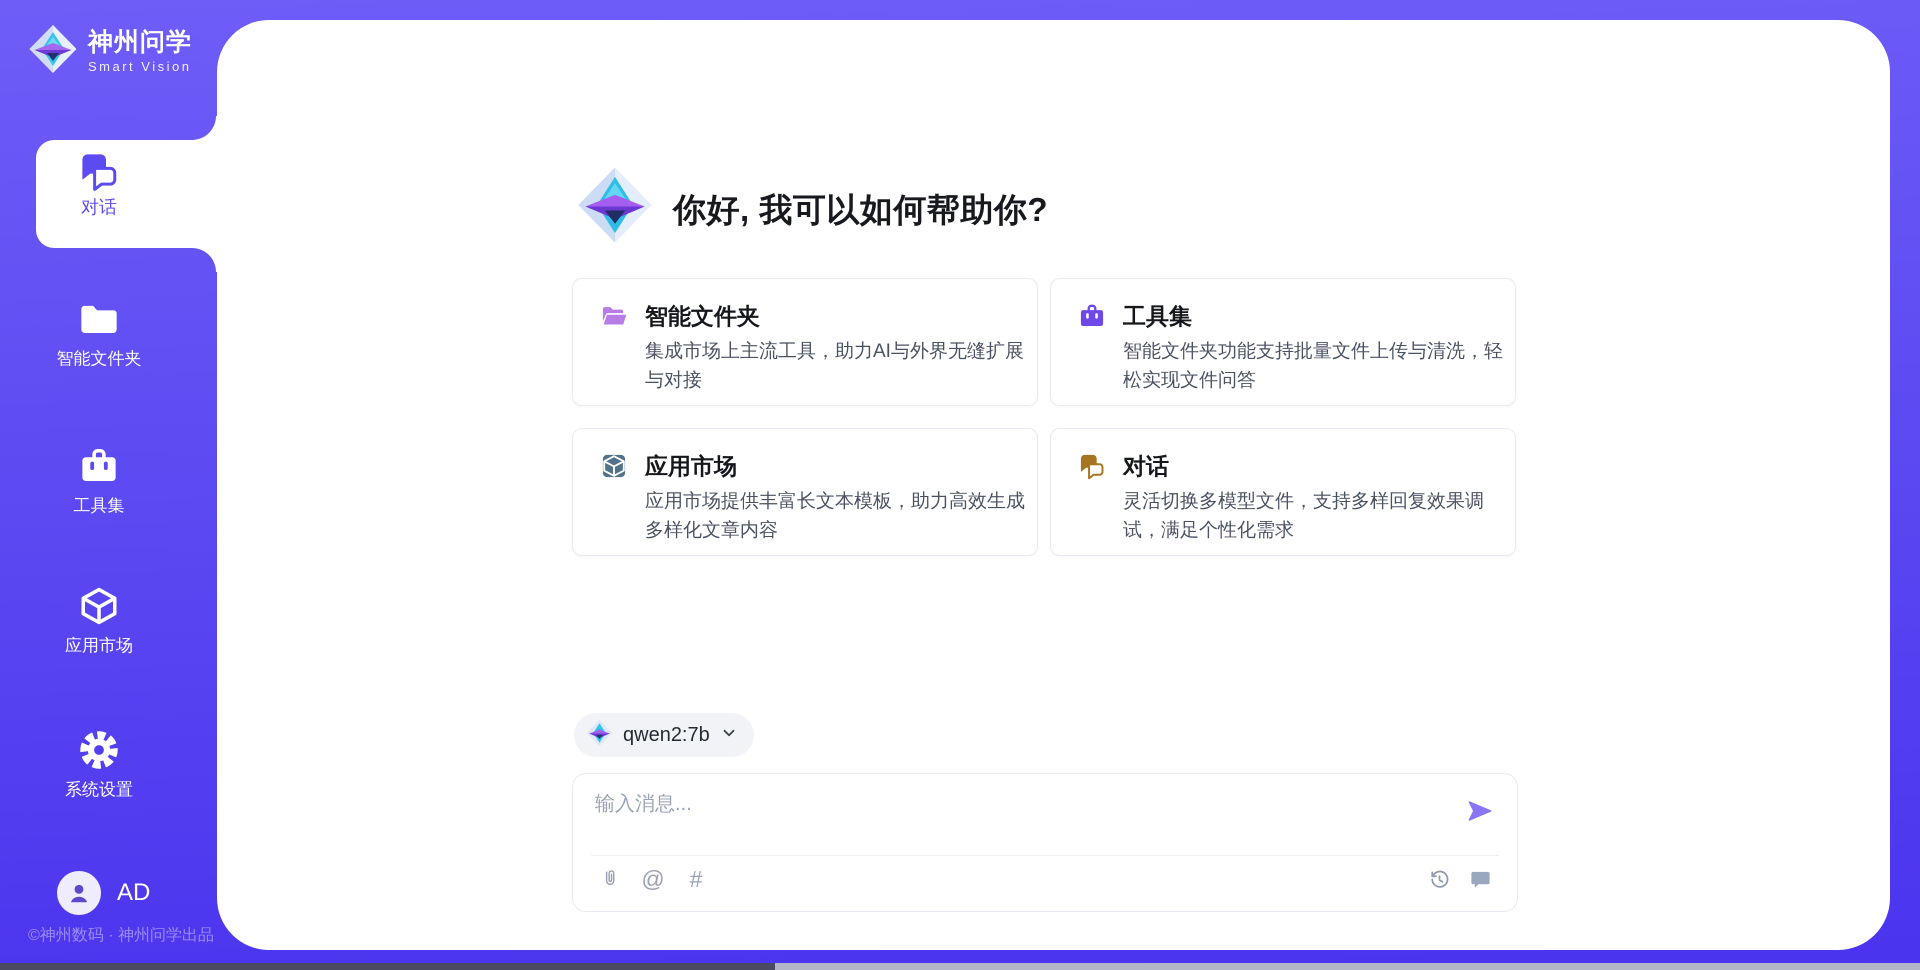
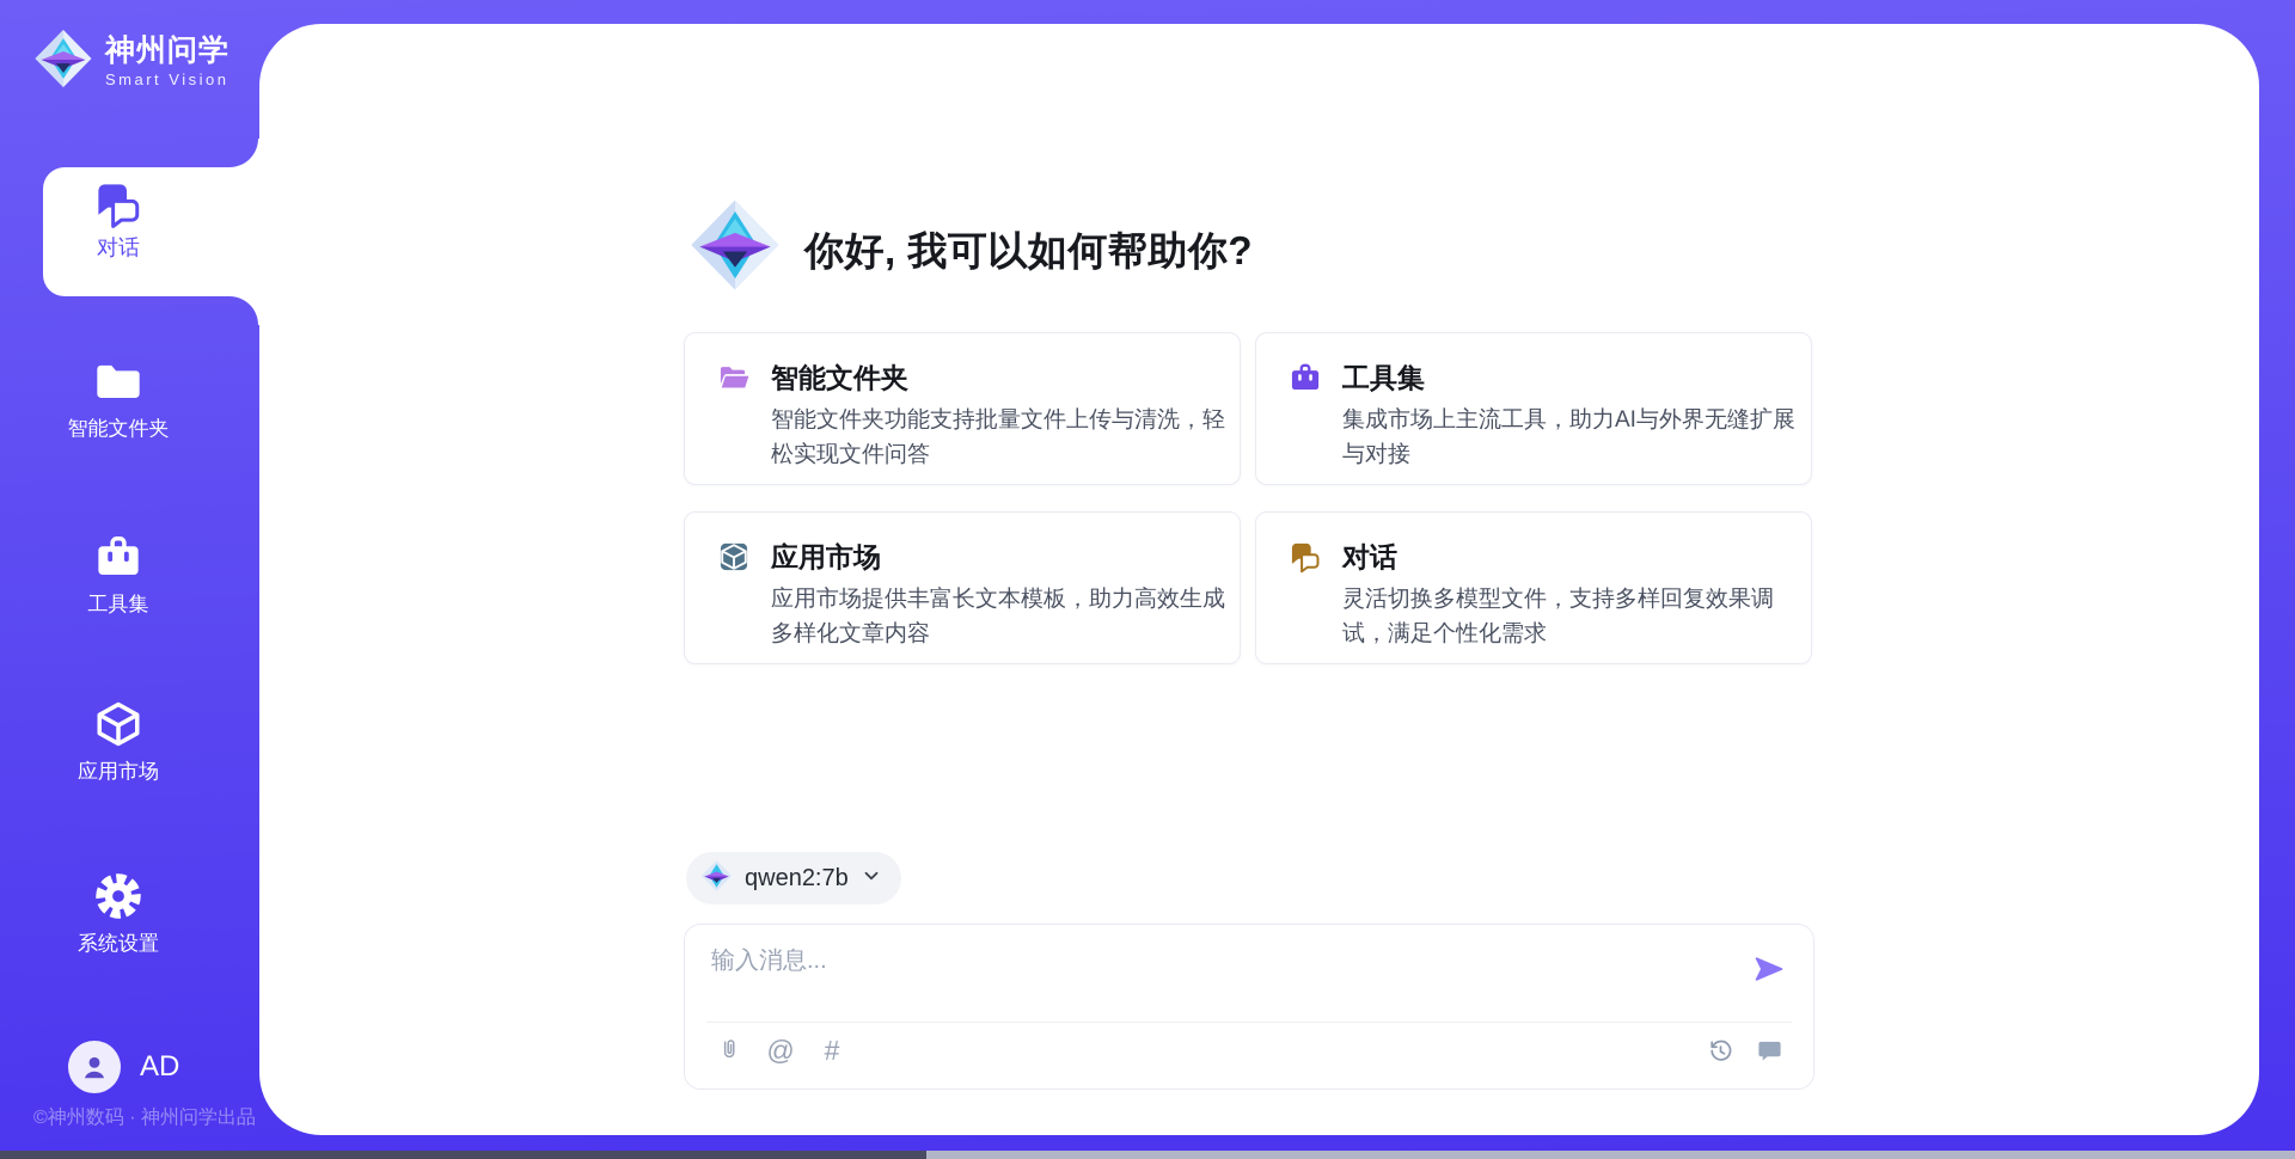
  神州问学
  Smart Vision
  对话
  智能文件夹
  工具集
  应用市场
  系统设置
  AD
  ©神州数码 · 神州问学出品
  你好, 我可以如何帮助你?
  智能文件夹
- 集成市场上主流工具，助力AI与外界无缝扩展与对接
+ 智能文件夹功能支持批量文件上传与清洗，轻松实现文件问答
  工具集
- 智能文件夹功能支持批量文件上传与清洗，轻松实现文件问答
+ 集成市场上主流工具，助力AI与外界无缝扩展与对接
  应用市场
  应用市场提供丰富长文本模板，助力高效生成多样化文章内容
  对话
  灵活切换多模型文件，支持多样回复效果调试，满足个性化需求
  qwen2:7b
  输入消息...
  @
  #
